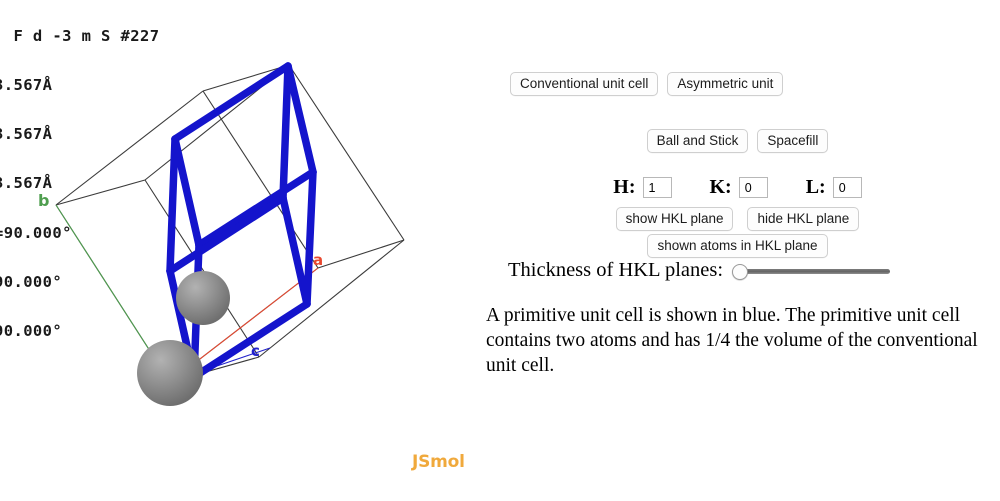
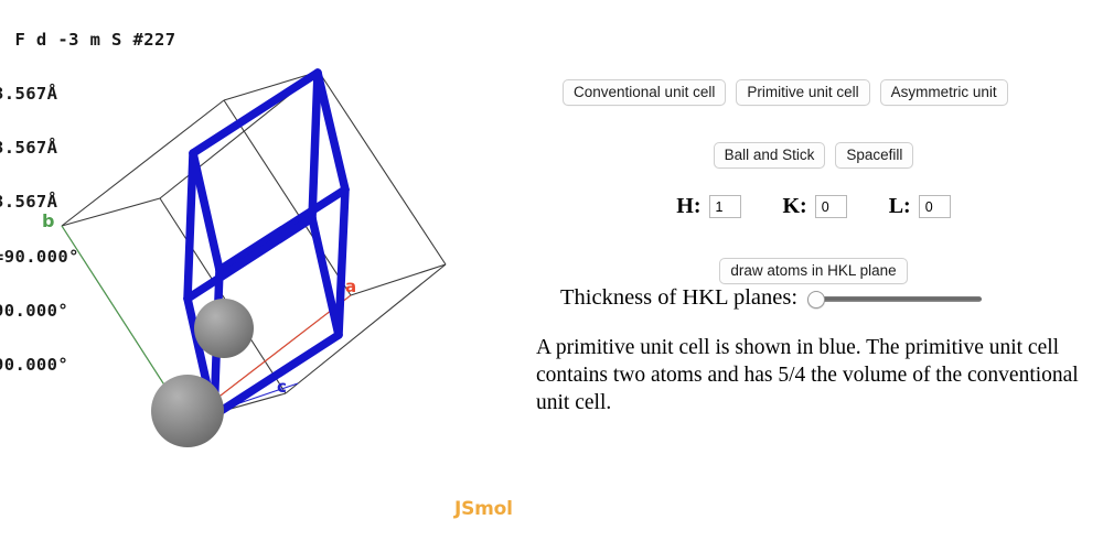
  F d -3 m S #227
  .567Å
  .567Å
  .567Å
  90.000°
  0.000°
  0.000°
  b
  a
  c
  JSmol
  Conventional unit cell
+ Primitive unit cell
  Asymmetric unit
  Ball and Stick
  Spacefill
  H:
  1
  K:
  0
  L:
  0
- show HKL plane
- hide HKL plane
- shown atoms in HKL plane
+ draw atoms in HKL plane
  Thickness of HKL planes:
- A primitive unit cell is shown in blue. The primitive unit cell contains two atoms and has 1/4 the volume of the conventional unit cell.
+ A primitive unit cell is shown in blue. The primitive unit cell contains two atoms and has 5/4 the volume of the conventional unit cell.
